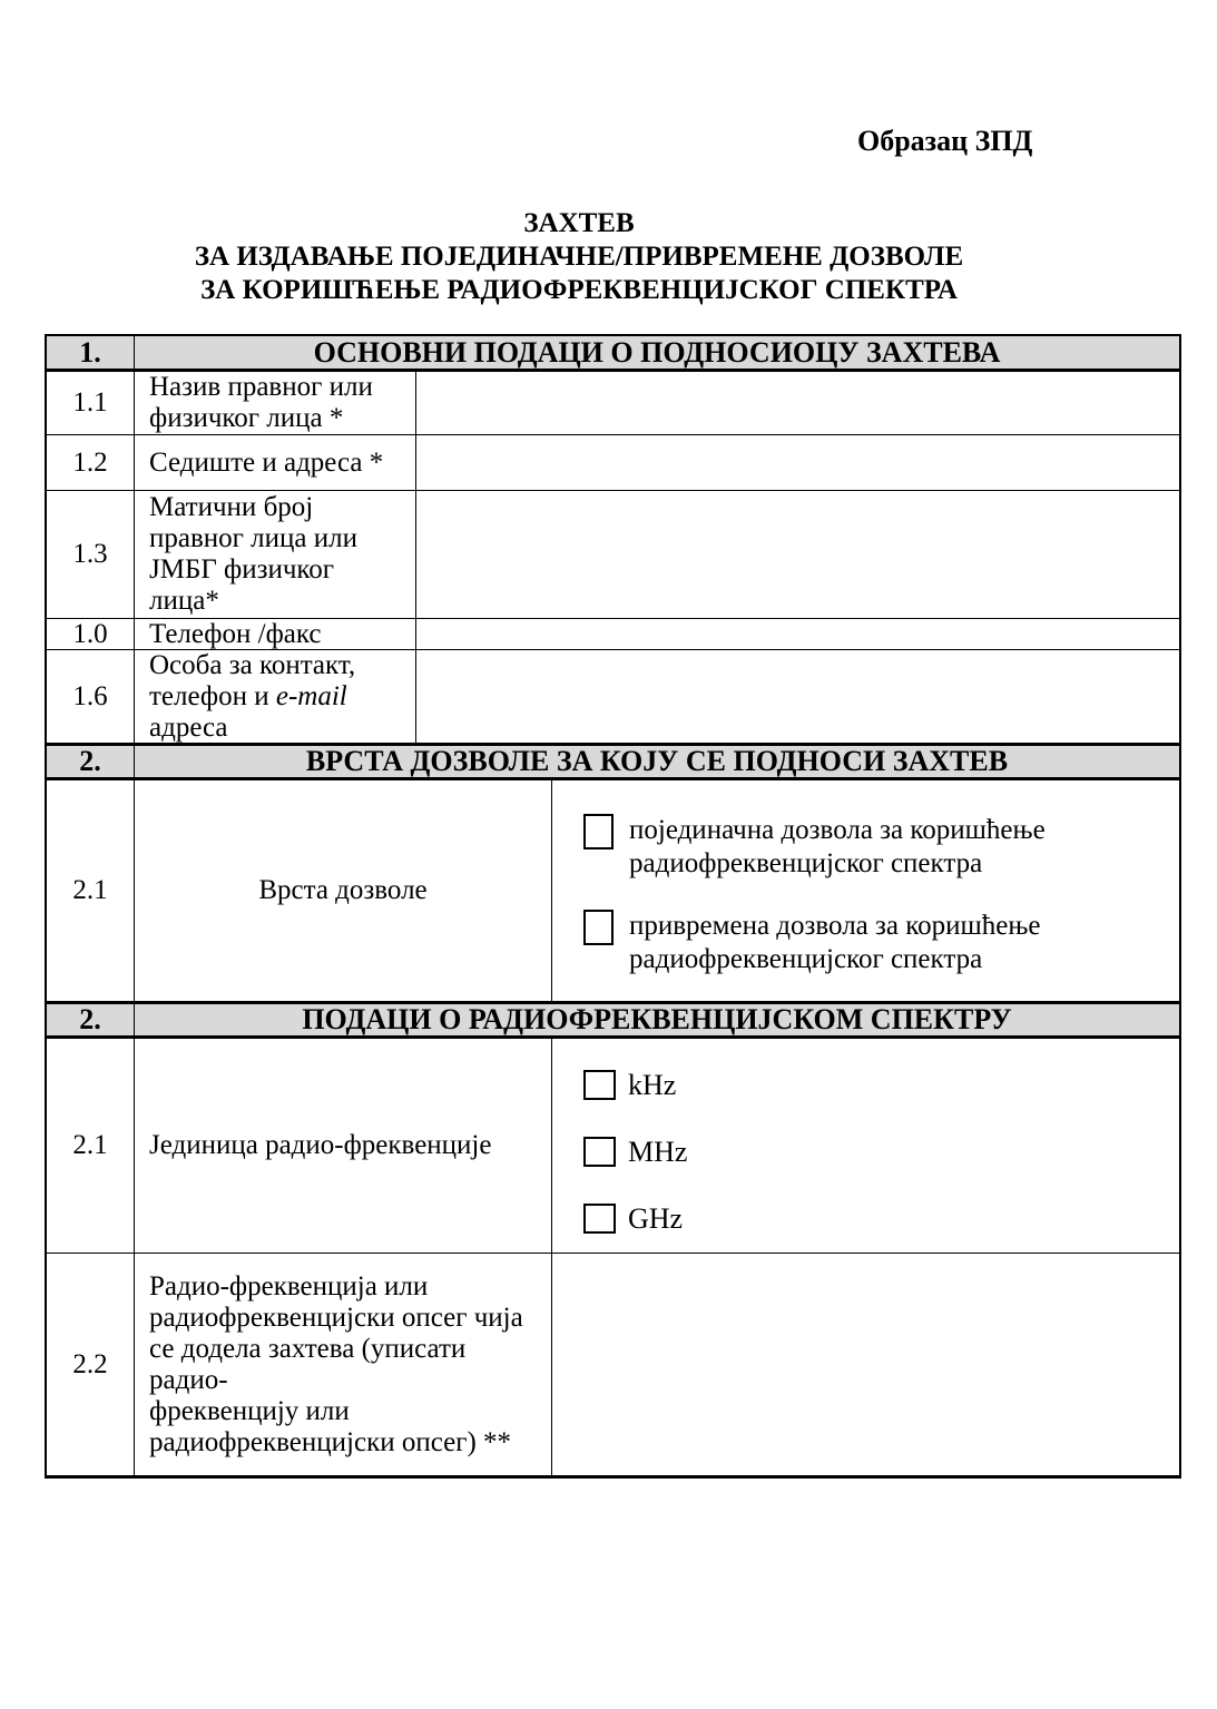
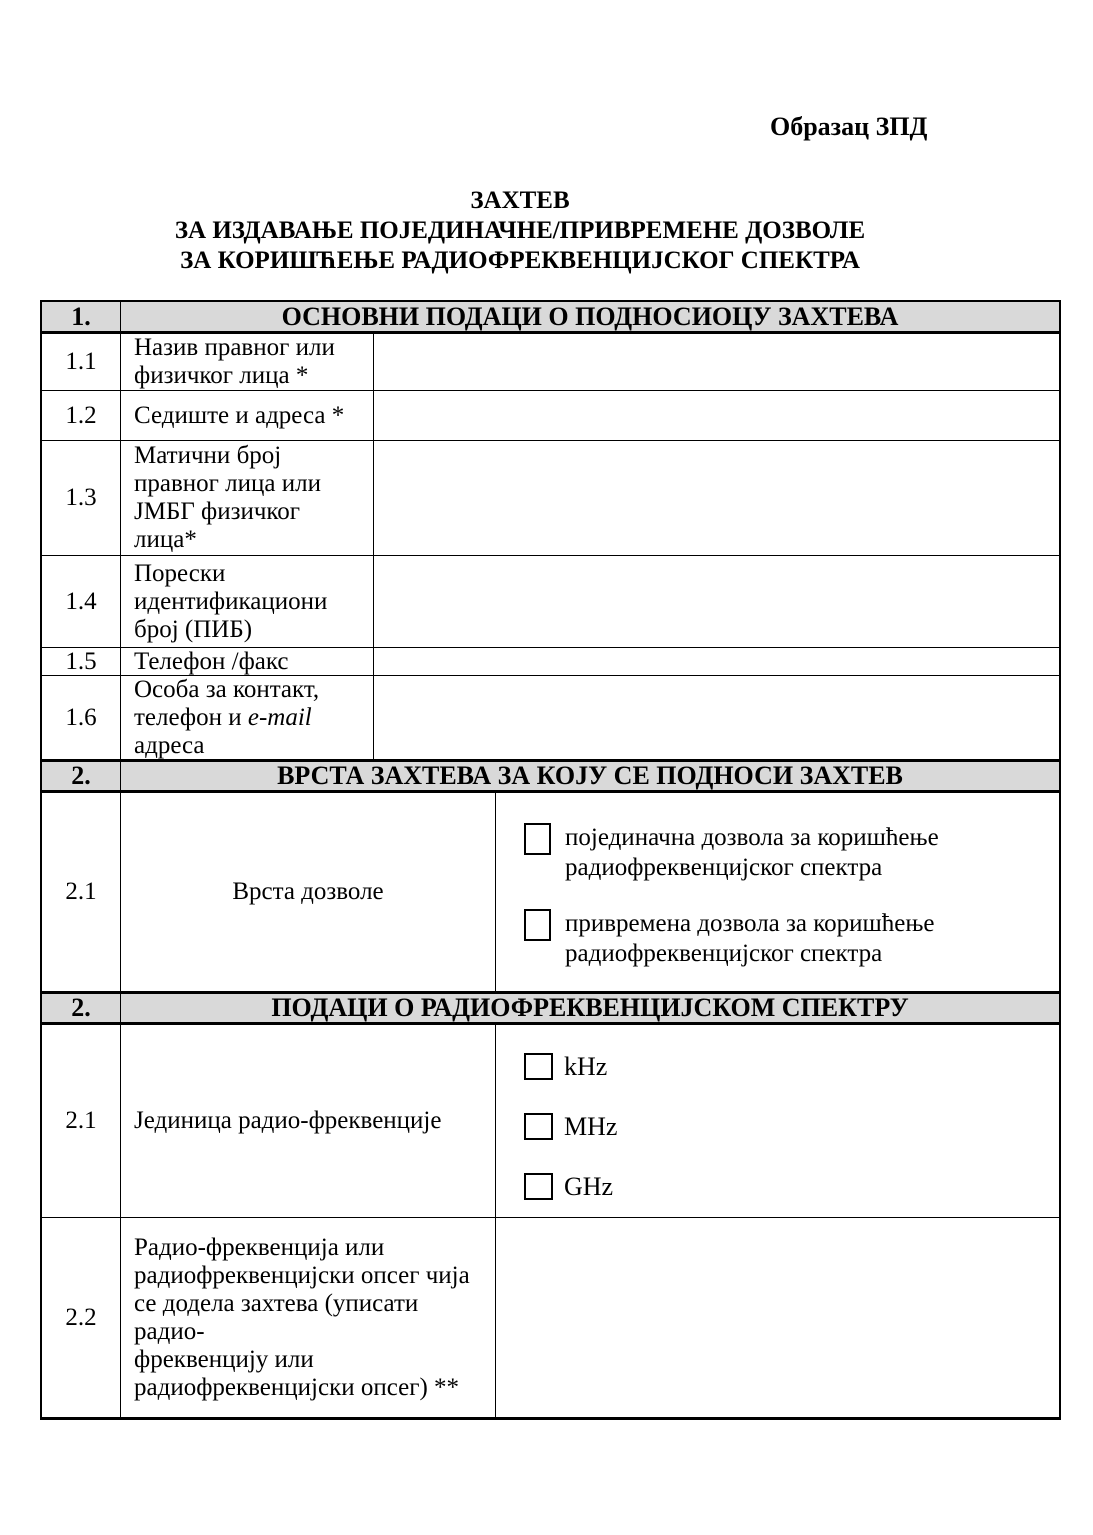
  Образац ЗПД
  ЗАХТЕВ
  ЗА ИЗДАВАЊЕ ПОЈЕДИНАЧНЕ/ПРИВРЕМЕНЕ ДОЗВОЛЕ
  ЗА КОРИШЋЕЊЕ РАДИОФРЕКВЕНЦИЈСКОГ СПЕКТРА
  1.
  ОСНОВНИ ПОДАЦИ О ПОДНОСИОЦУ ЗАХТЕВА
  1.1
  Назив правног или
  физичког лица *
  1.2
  Седиште и адреса *
  1.3
  Матични број
  правног лица или
  ЈМБГ физичког
  лица*
+ 1.4
+ Порески
+ идентификациони
+ број (ПИБ)
- 1.0
+ 1.5
  Телефон /факс
  1.6
  Особа за контакт,
  телефон и e-mail
  адреса
  2.
- ВРСТА ДОЗВОЛЕ ЗА КОЈУ СЕ ПОДНОСИ ЗАХТЕВ
+ ВРСТА ЗАХТЕВА ЗА КОЈУ СЕ ПОДНОСИ ЗАХТЕВ
  2.1
  Врста дозволе
  појединачна дозвола за коришћење
  радиофреквенцијског спектра
  привремена дозвола за коришћење
  радиофреквенцијског спектра
  2.
  ПОДАЦИ О РАДИОФРЕКВЕНЦИЈСКОМ СПЕКТРУ
  2.1
  Јединица радио-фреквенције
  kHz
  MHz
  GHz
  2.2
  Радио-фреквенција или
  радиофреквенцијски опсег чија
  се додела захтева (уписати радио-
  фреквенцију или
  радиофреквенцијски опсег) **
